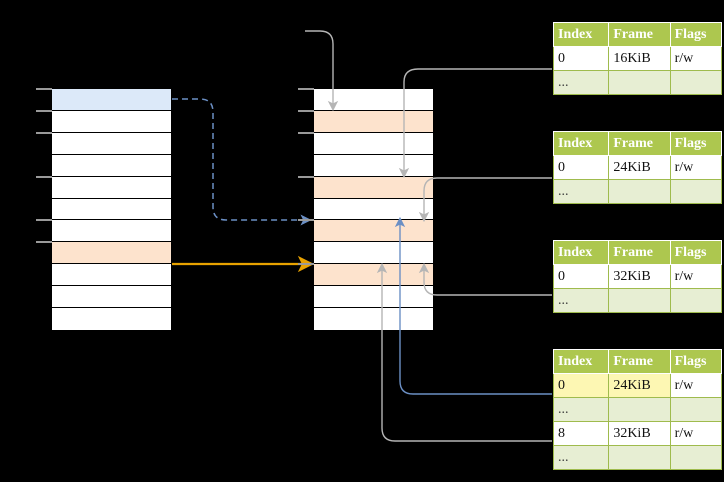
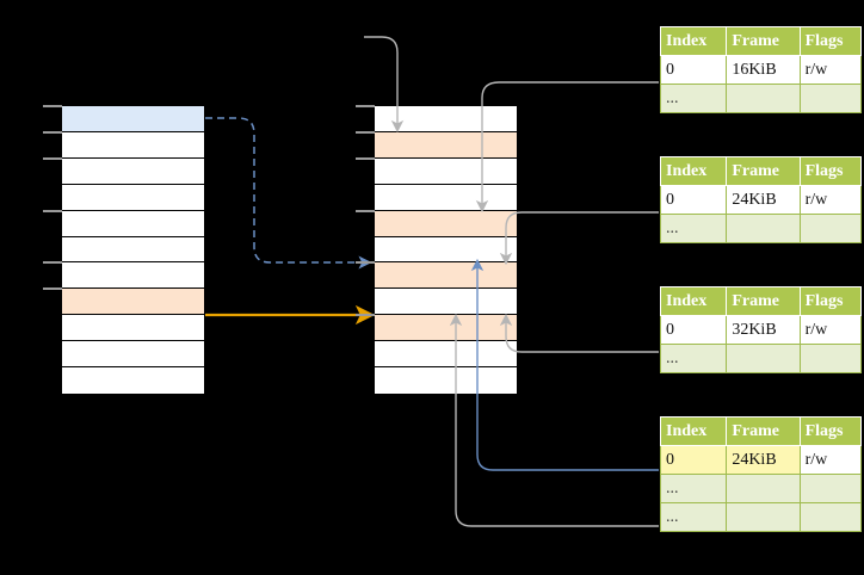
  Index	Frame	Flags
  0	16KiB	r/w
  ...
  Index	Frame	Flags
  0	24KiB	r/w
  ...
  Index	Frame	Flags
  0	32KiB	r/w
  ...
  Index	Frame	Flags
  0	24KiB	r/w
  ...
- 8	32KiB	r/w
  ...
